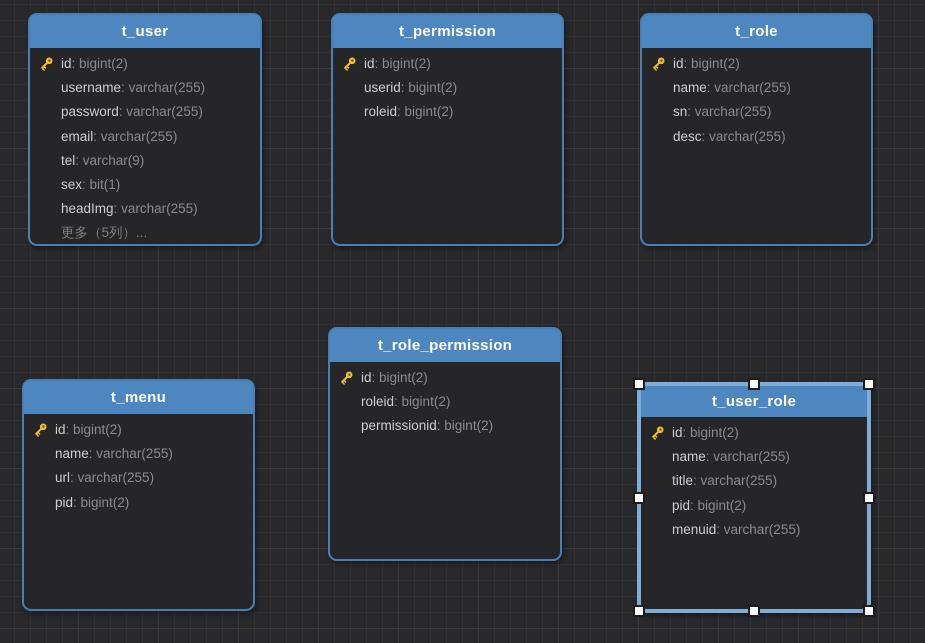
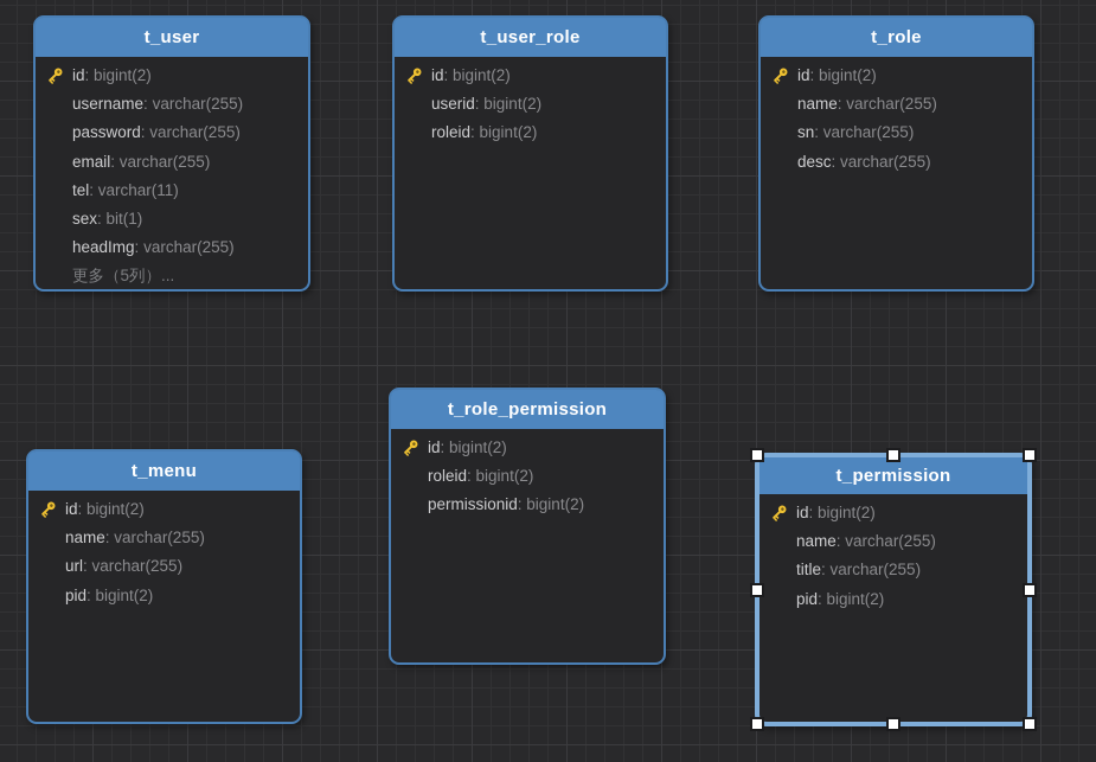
  t_user
  id: bigint(2)
  username: varchar(255)
  password: varchar(255)
  email: varchar(255)
- tel: varchar(9)
+ tel: varchar(11)
  sex: bit(1)
  headImg: varchar(255)
  更多（5列）...
- t_permission
+ t_user_role
  id: bigint(2)
  userid: bigint(2)
  roleid: bigint(2)
  t_role
  id: bigint(2)
  name: varchar(255)
  sn: varchar(255)
  desc: varchar(255)
  t_role_permission
  id: bigint(2)
  roleid: bigint(2)
  permissionid: bigint(2)
  t_menu
  id: bigint(2)
  name: varchar(255)
  url: varchar(255)
  pid: bigint(2)
- t_user_role
+ t_permission
  id: bigint(2)
  name: varchar(255)
  title: varchar(255)
  pid: bigint(2)
- menuid: varchar(255)
